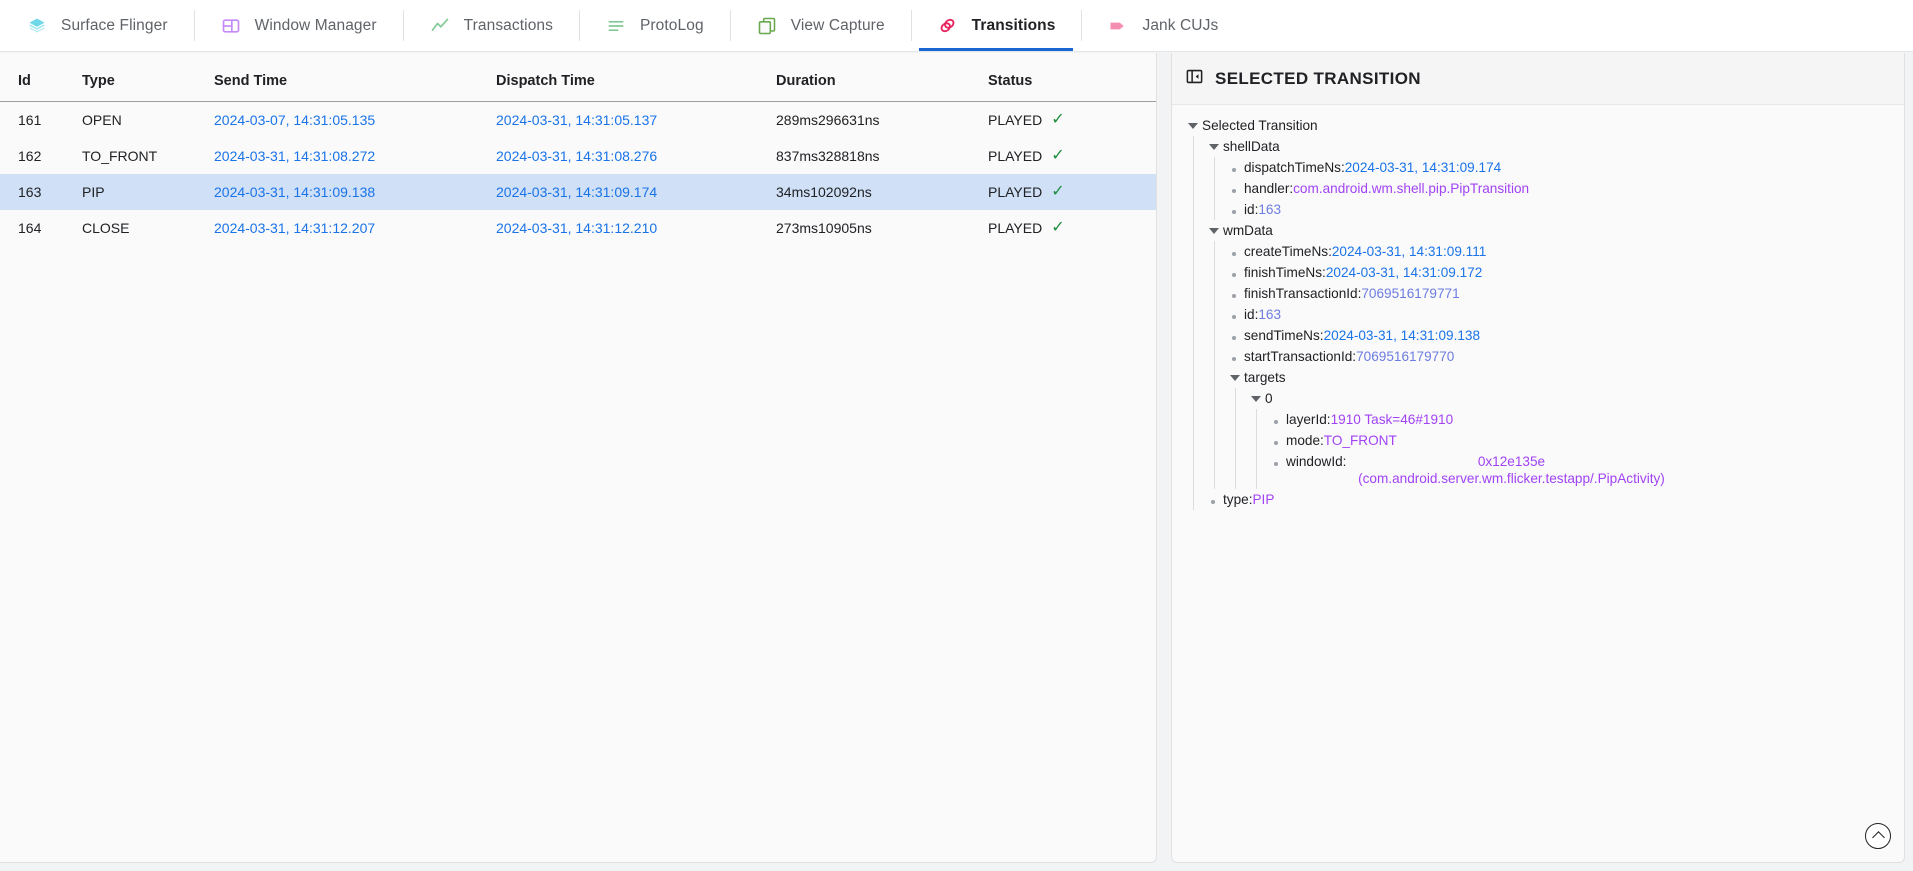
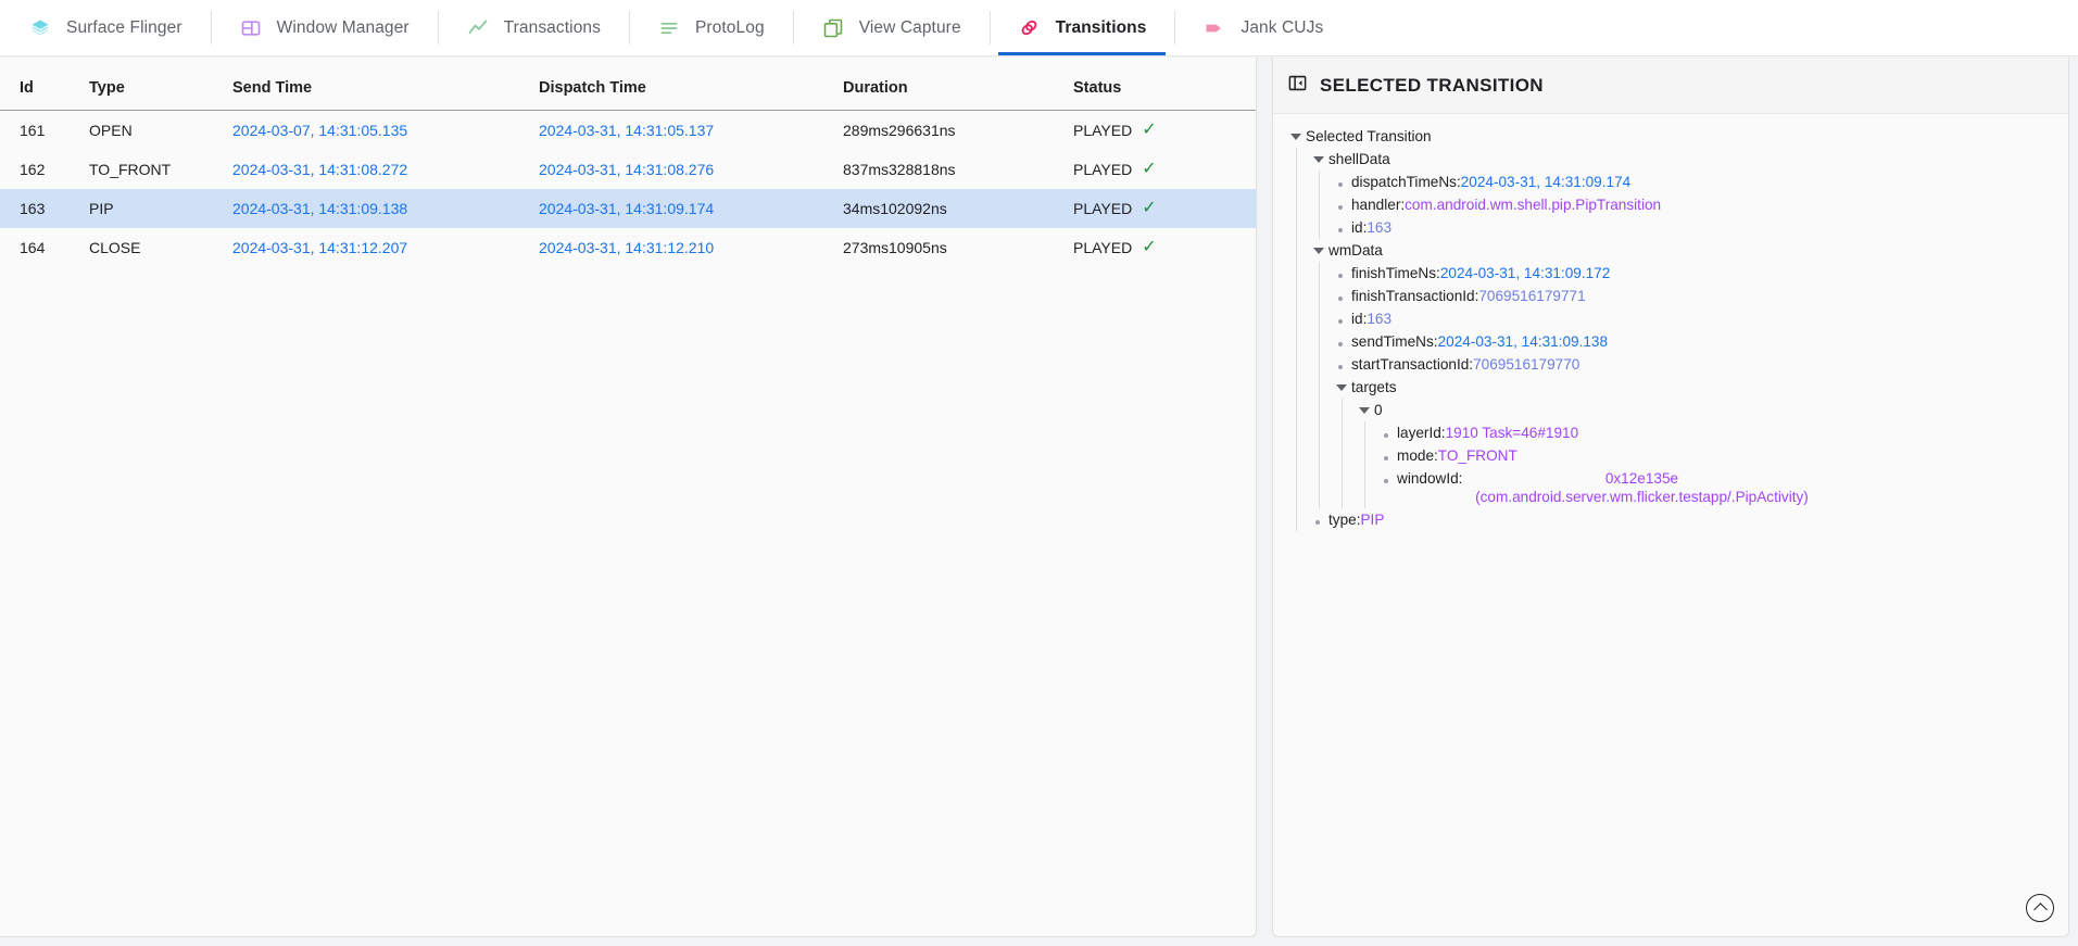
  Surface Flinger
  Window Manager
  Transactions
  ProtoLog
  View Capture
  Transitions
  Jank CUJs
  Id	Type	Send Time	Dispatch Time	Duration	Status
  161	OPEN	2024-03-07, 14:31:05.135	2024-03-31, 14:31:05.137	289ms296631ns	PLAYED ✓
  162	TO_FRONT	2024-03-31, 14:31:08.272	2024-03-31, 14:31:08.276	837ms328818ns	PLAYED ✓
  163	PIP	2024-03-31, 14:31:09.138	2024-03-31, 14:31:09.174	34ms102092ns	PLAYED ✓
  164	CLOSE	2024-03-31, 14:31:12.207	2024-03-31, 14:31:12.210	273ms10905ns	PLAYED ✓
  SELECTED TRANSITION
  Selected Transition
  shellData
  dispatchTimeNs:2024-03-31, 14:31:09.174
  handler:com.android.wm.shell.pip.PipTransition
  id:163
  wmData
- createTimeNs:2024-03-31, 14:31:09.111
  finishTimeNs:2024-03-31, 14:31:09.172
  finishTransactionId:7069516179771
  id:163
  sendTimeNs:2024-03-31, 14:31:09.138
  startTransactionId:7069516179770
  targets
  0
  layerId:1910 Task=46#1910
  mode:TO_FRONT
  windowId: 0x12e135e (com.android.server.wm.flicker.testapp/.PipActivity)
  type:PIP
